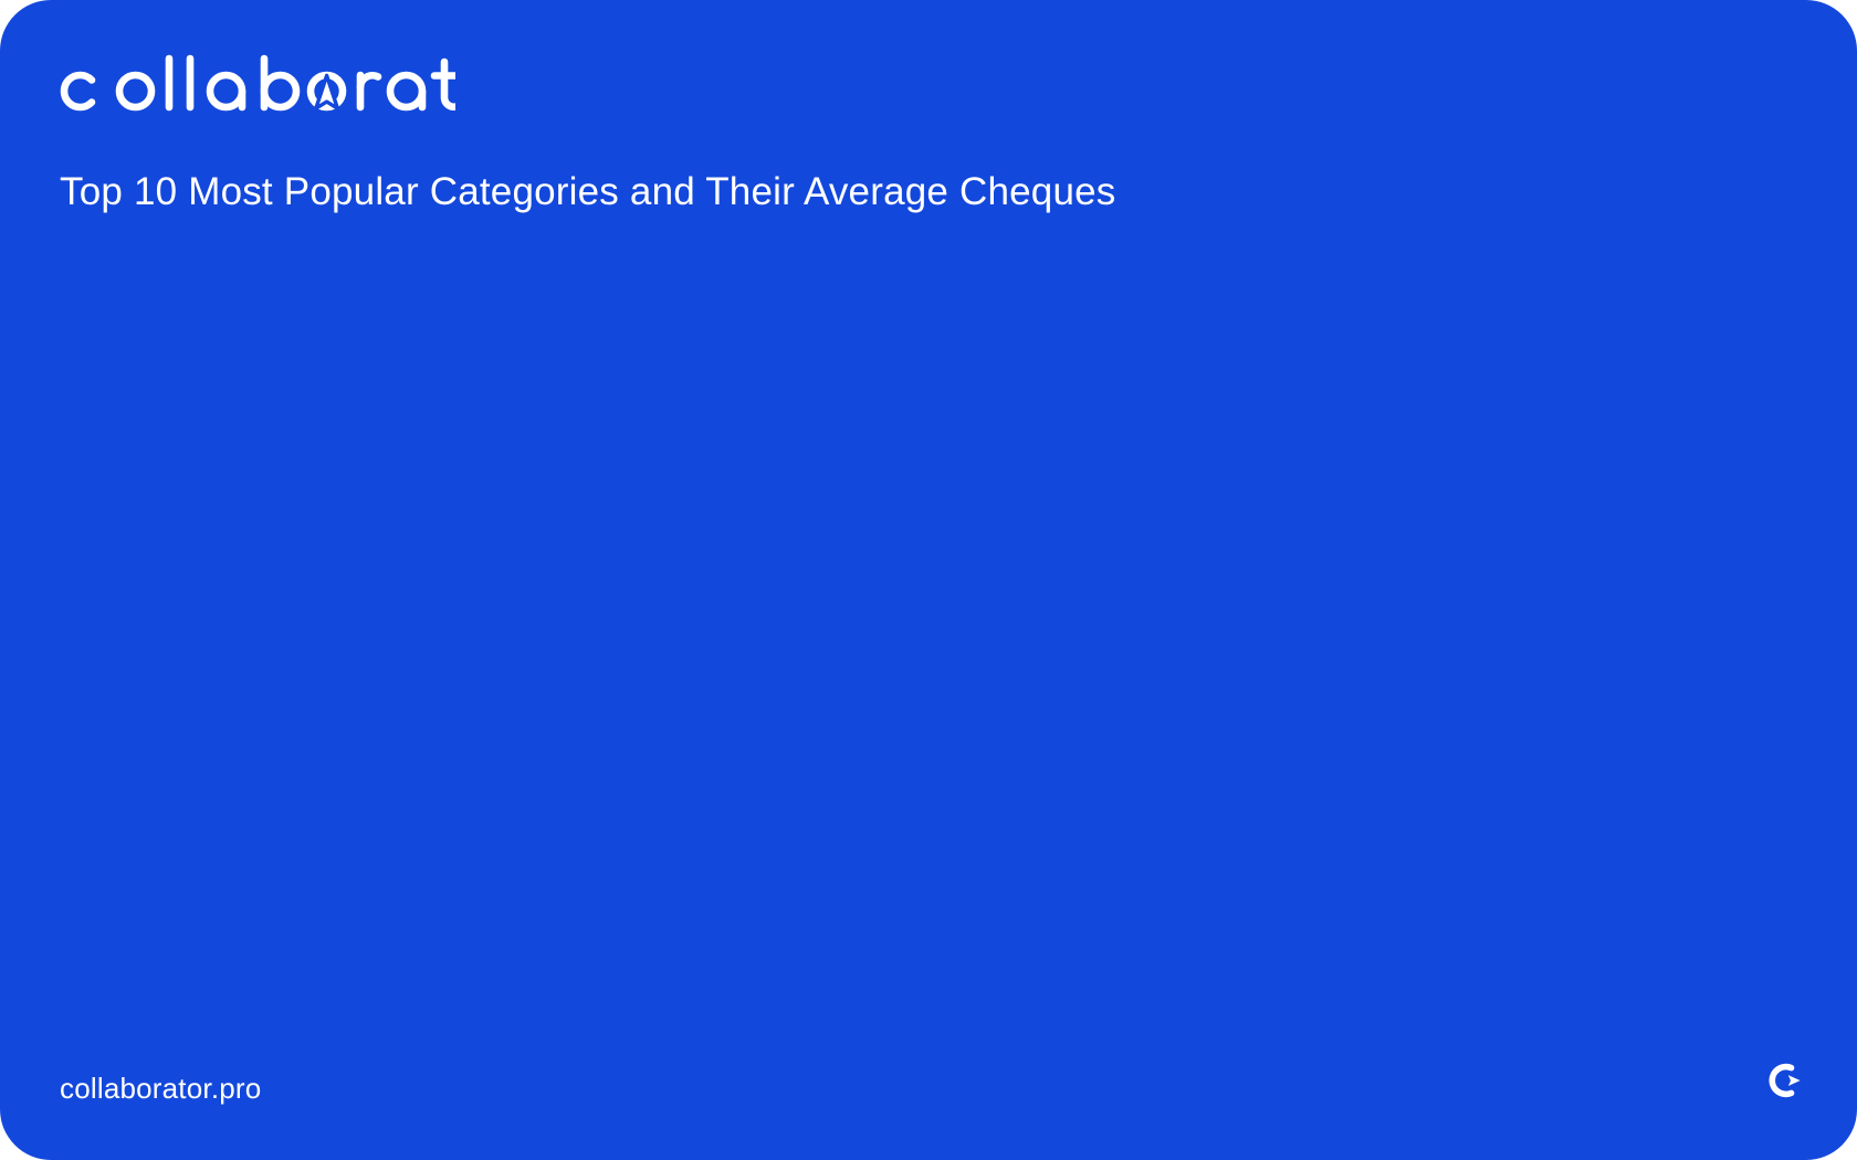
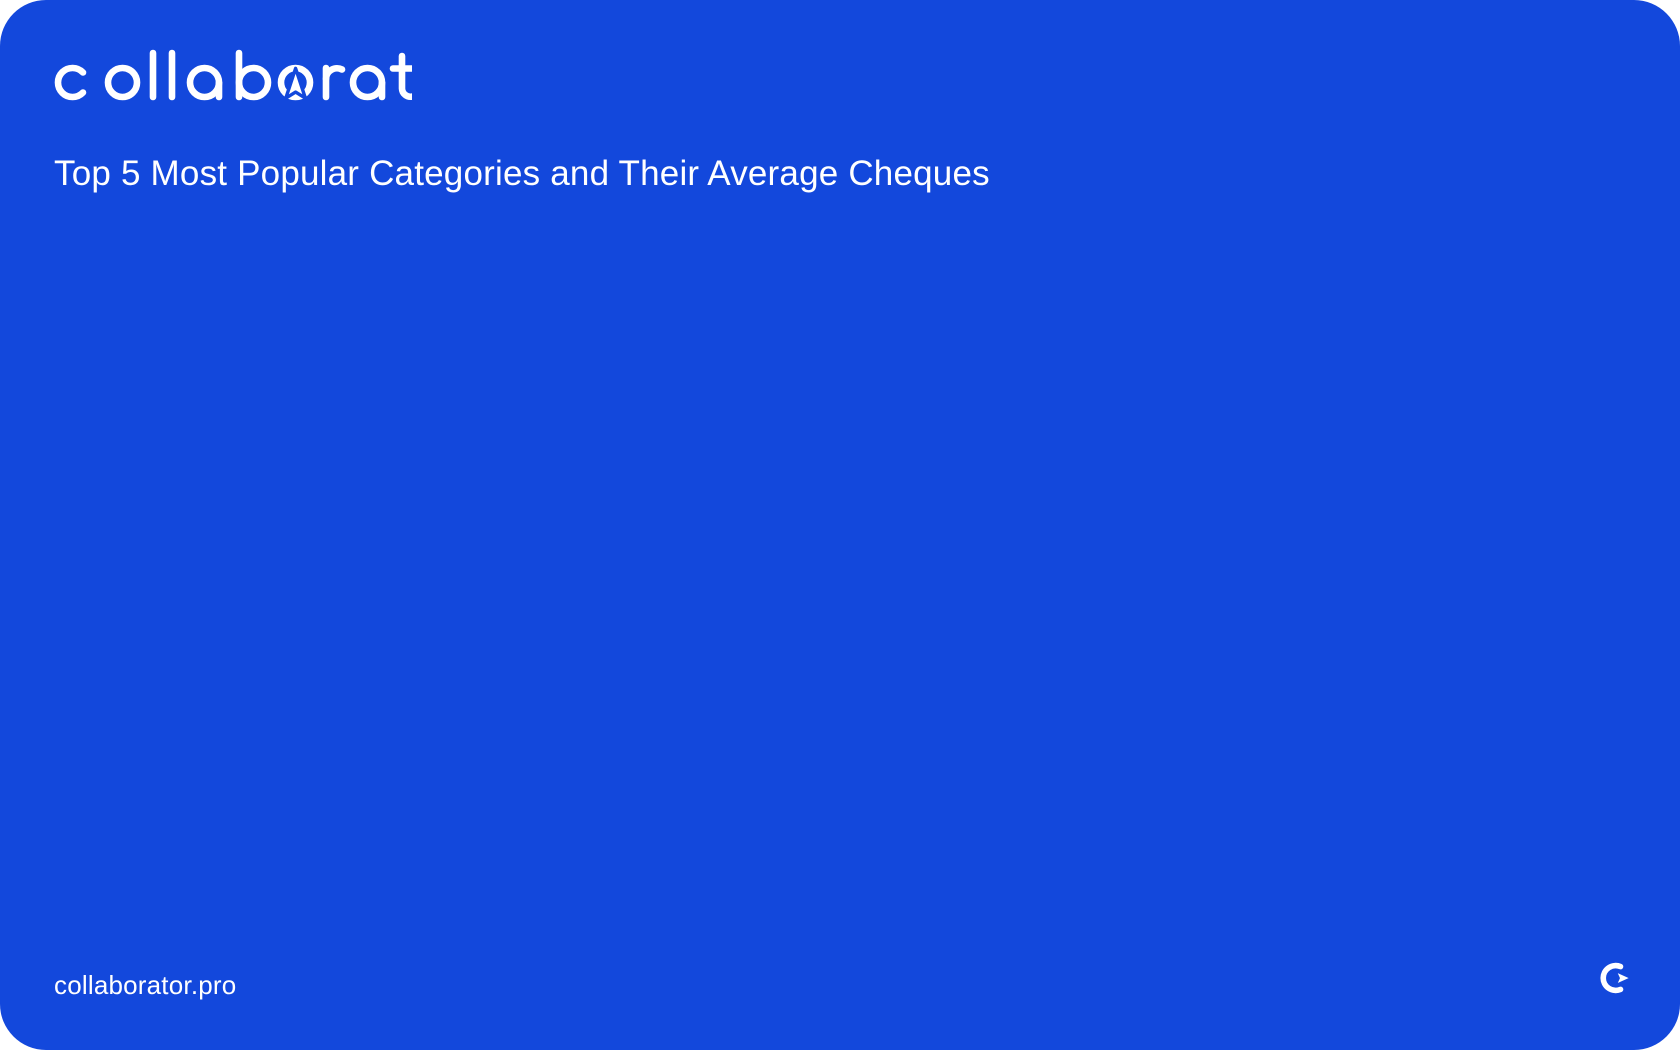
- Top 10 Most Popular Categories and Their Average Cheques
+ Top 5 Most Popular Categories and Their Average Cheques
  collaborator.pro
